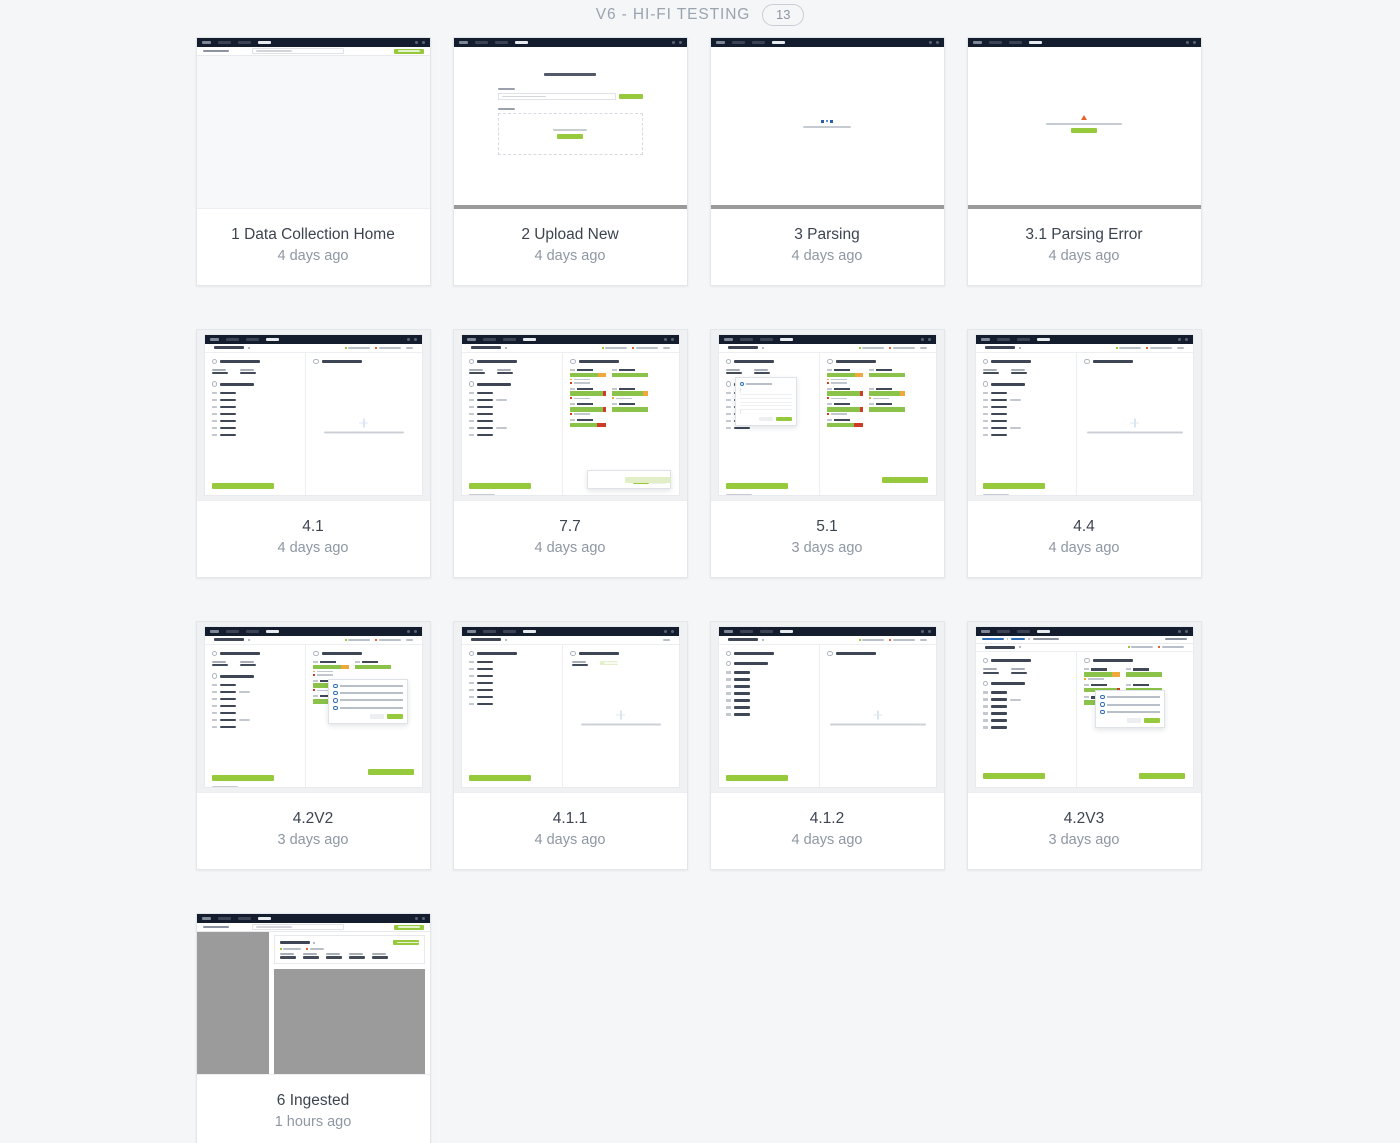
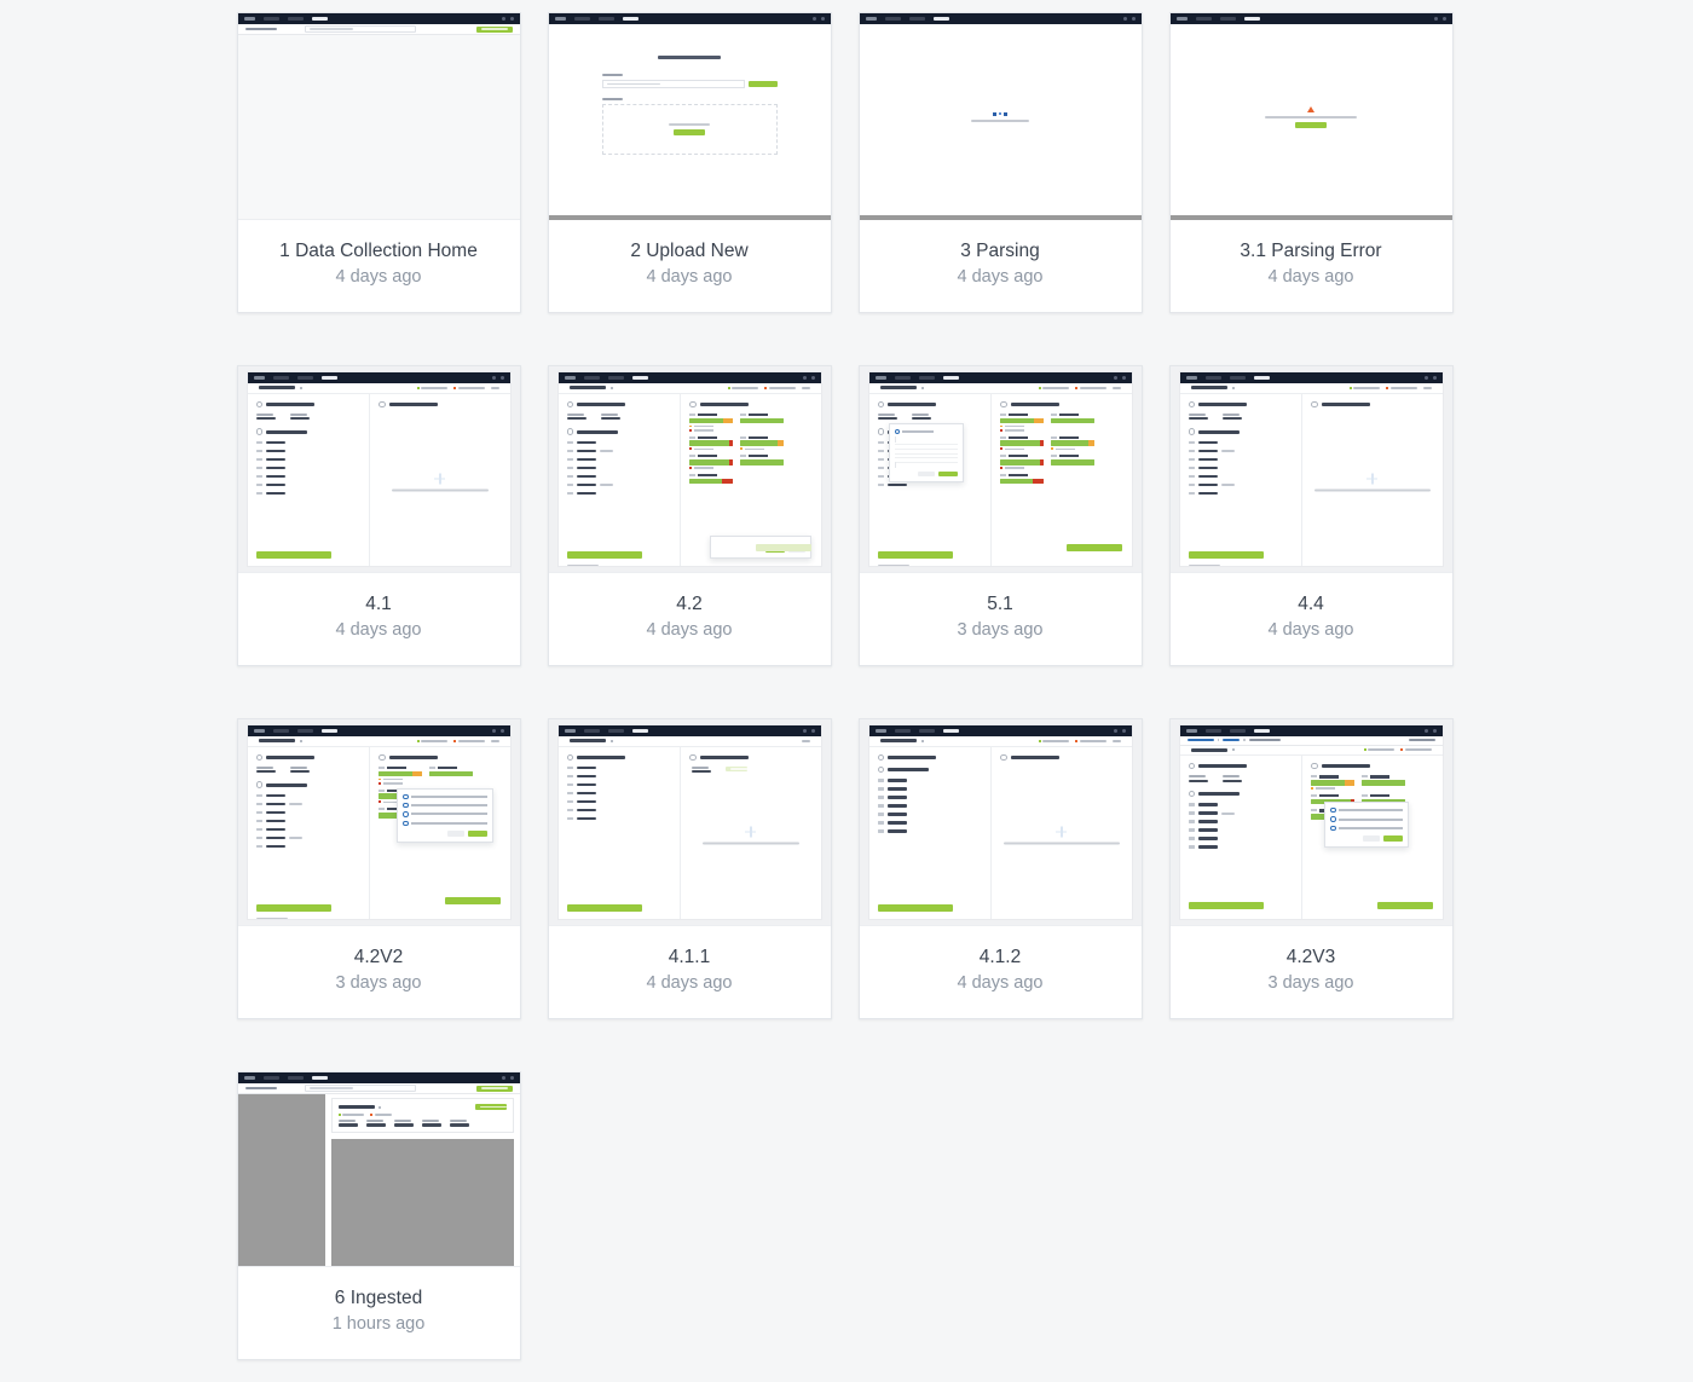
- V6 - HI-FI TESTING
- 13
  1 Data Collection Home
  4 days ago
  2 Upload New
  4 days ago
  3 Parsing
  4 days ago
  3.1 Parsing Error
  4 days ago
  4.1
  4 days ago
- 7.7
+ 4.2
  4 days ago
  5.1
  3 days ago
  4.4
  4 days ago
  4.2V2
  3 days ago
  4.1.1
  4 days ago
  4.1.2
  4 days ago
  4.2V3
  3 days ago
  6 Ingested
  1 hours ago
